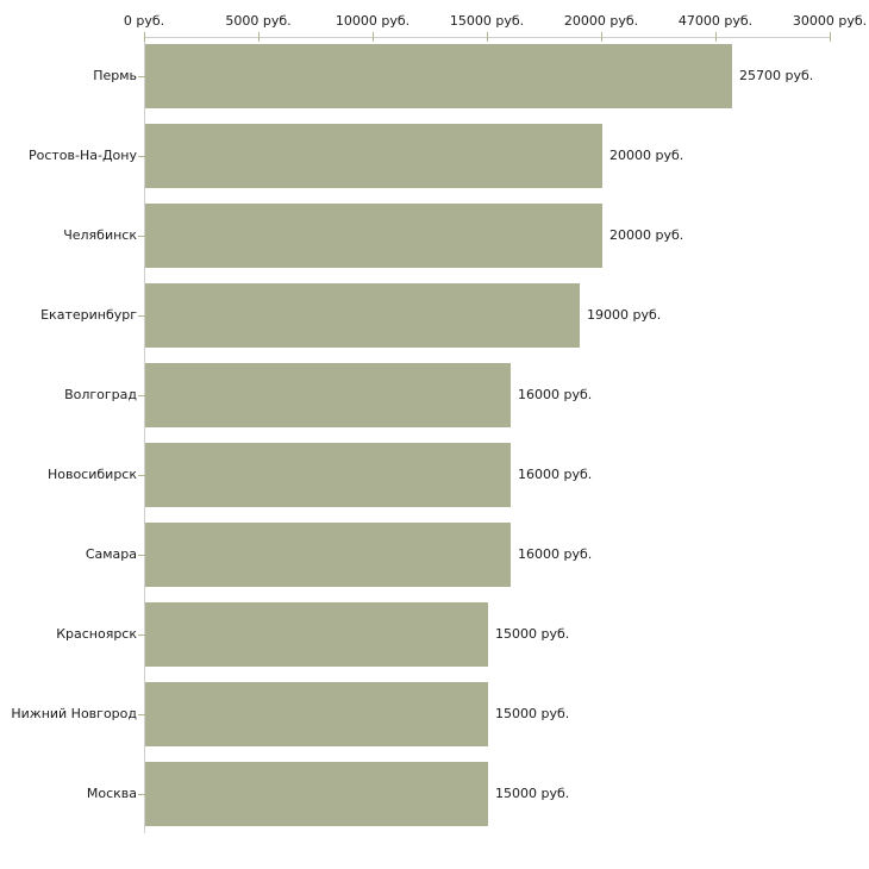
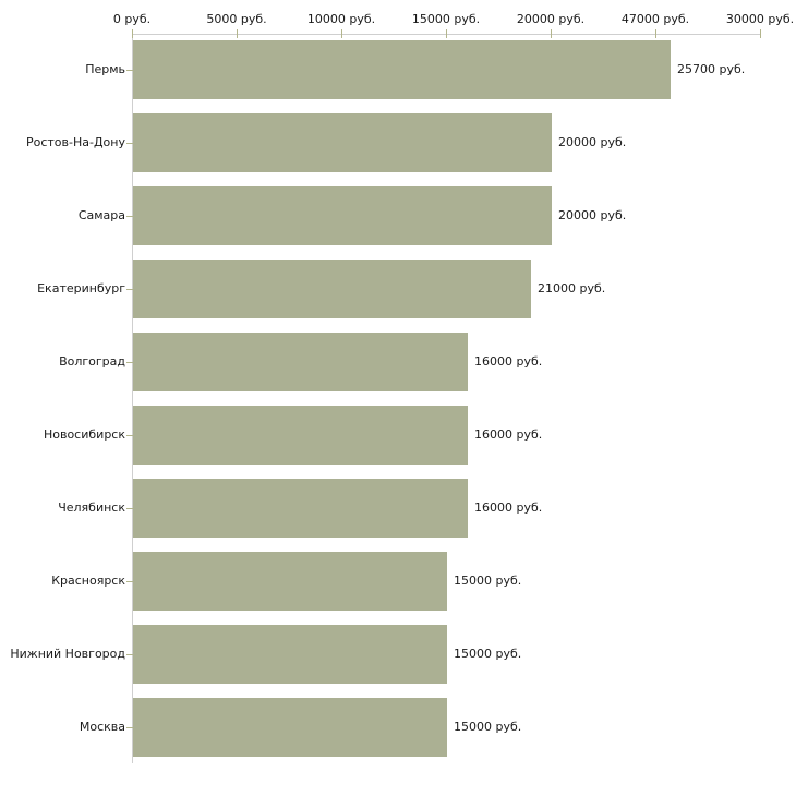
  0 руб.
  5000 руб.
  10000 руб.
  15000 руб.
  20000 руб.
  47000 руб.
  30000 руб.
  Пермь
  Ростов-На-Дону
- Челябинск
+ Самара
  Екатеринбург
  Волгоград
  Новосибирск
- Самара
+ Челябинск
  Красноярск
  Нижний Новгород
  Москва
  25700 руб.
  20000 руб.
  20000 руб.
- 19000 руб.
+ 21000 руб.
  16000 руб.
  16000 руб.
  16000 руб.
  15000 руб.
  15000 руб.
  15000 руб.
